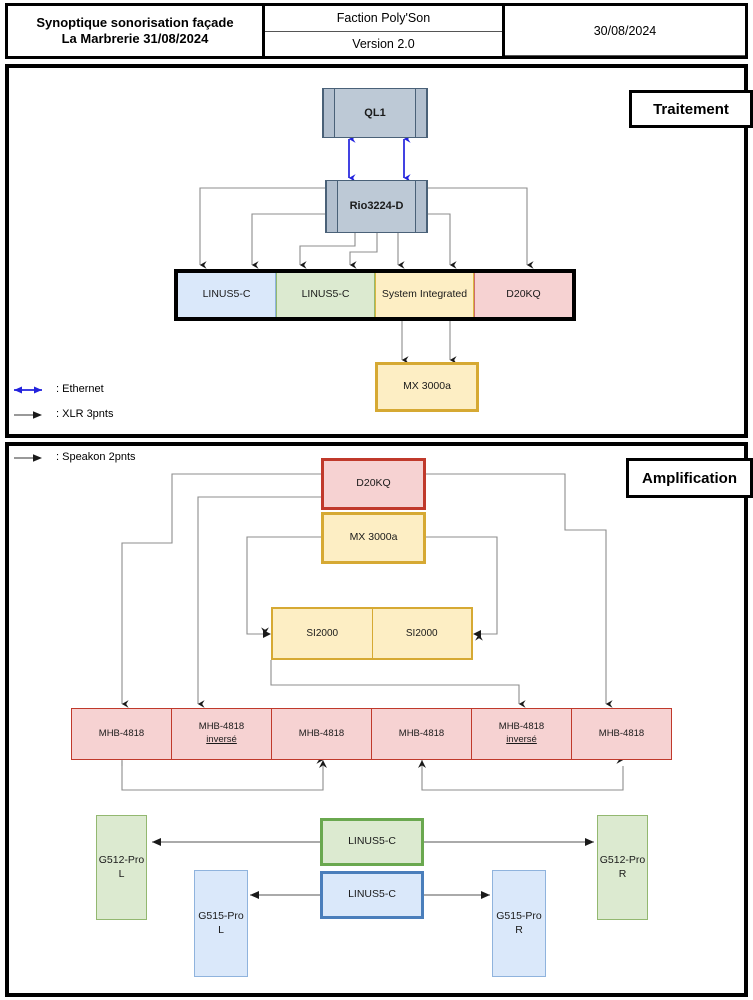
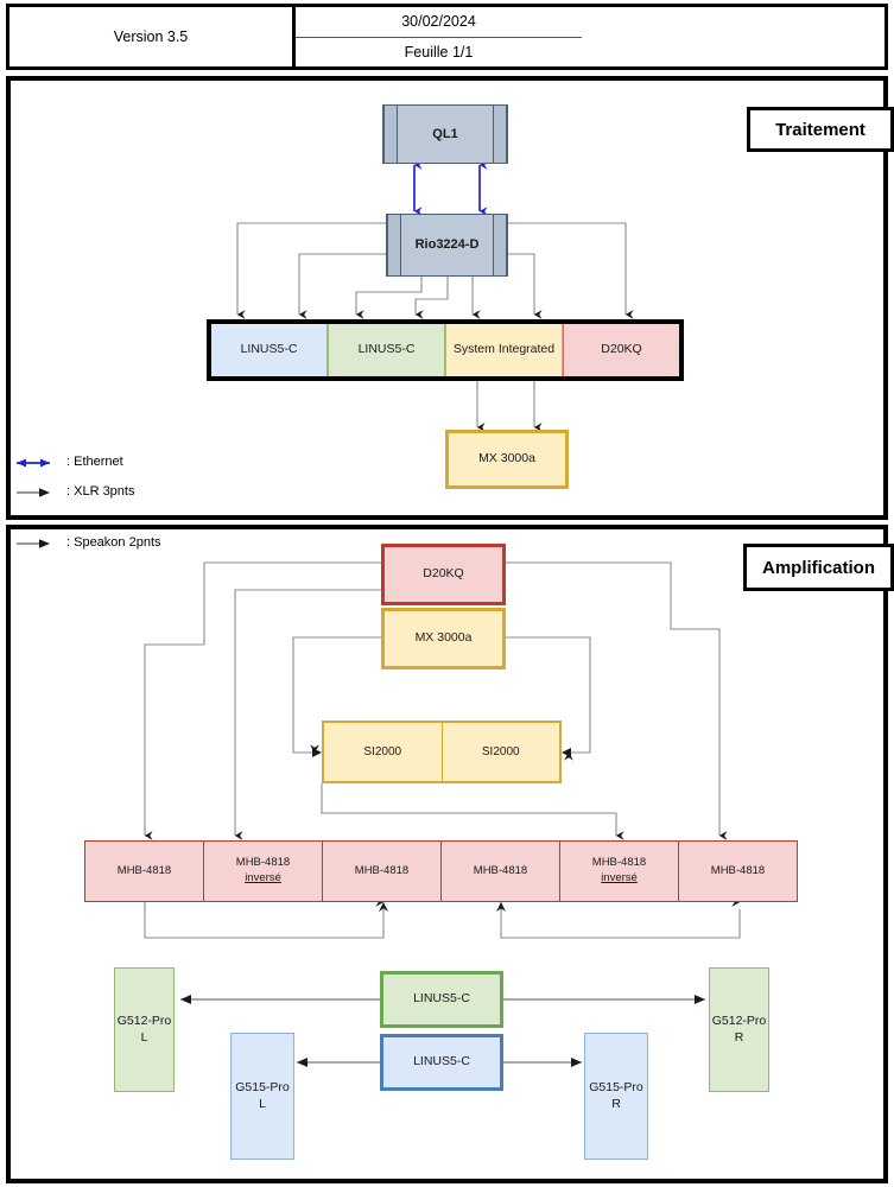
- Synoptique sonorisation façade
- La Marbrerie 31/08/2024
- Faction Poly'Son
- Version 2.0
+ Version 3.5
- 30/08/2024
+ 30/02/2024
+ Feuille 1/1
  Traitement
  Amplification
  QL1
  Rio3224-D
  LINUS5-C
  LINUS5-C
  System Integrated
  D20KQ
  MX 3000a
  : Ethernet
  : XLR 3pnts
  : Speakon 2pnts
  D20KQ
  MX 3000a
  SI2000
  SI2000
  MHB-4818
  MHB-4818
  inversé
  MHB-4818
  MHB-4818
  MHB-4818
  inversé
  MHB-4818
  LINUS5-C
  LINUS5-C
  G512-Pro
  L
  G515-Pro
  L
  G515-Pro
  R
  G512-Pro
  R
